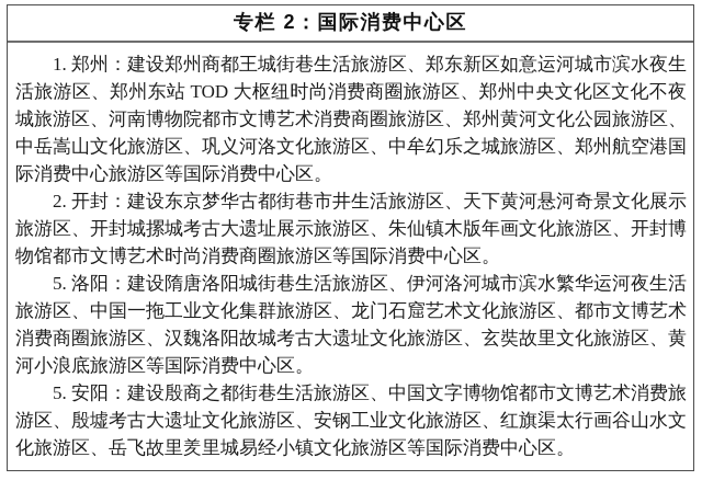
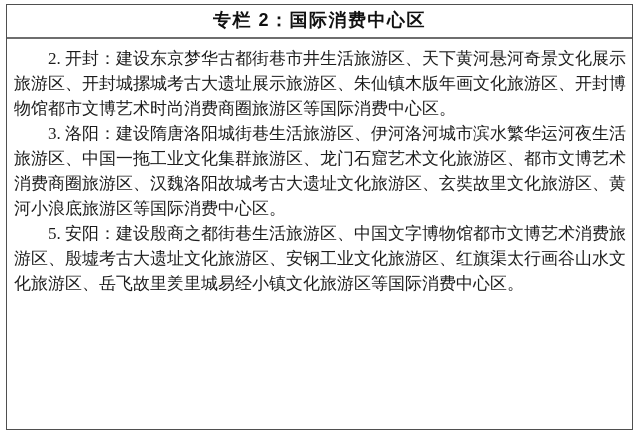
  专栏 2：国际消费中心区
- 1. 郑州：建设郑州商都王城街巷生活旅游区、郑东新区如意运河城市滨水夜生活旅游区、郑州东站 TOD 大枢纽时尚消费商圈旅游区、郑州中央文化区文化不夜城旅游区、河南博物院都市文博艺术消费商圈旅游区、郑州黄河文化公园旅游区、中岳嵩山文化旅游区、巩义河洛文化旅游区、中牟幻乐之城旅游区、郑州航空港国际消费中心旅游区等国际消费中心区。
  2. 开封：建设东京梦华古都街巷市井生活旅游区、天下黄河悬河奇景文化展示旅游区、开封城摞城考古大遗址展示旅游区、朱仙镇木版年画文化旅游区、开封博物馆都市文博艺术时尚消费商圈旅游区等国际消费中心区。
- 5. 洛阳：建设隋唐洛阳城街巷生活旅游区、伊河洛河城市滨水繁华运河夜生活旅游区、中国一拖工业文化集群旅游区、龙门石窟艺术文化旅游区、都市文博艺术消费商圈旅游区、汉魏洛阳故城考古大遗址文化旅游区、玄奘故里文化旅游区、黄河小浪底旅游区等国际消费中心区。
+ 3. 洛阳：建设隋唐洛阳城街巷生活旅游区、伊河洛河城市滨水繁华运河夜生活旅游区、中国一拖工业文化集群旅游区、龙门石窟艺术文化旅游区、都市文博艺术消费商圈旅游区、汉魏洛阳故城考古大遗址文化旅游区、玄奘故里文化旅游区、黄河小浪底旅游区等国际消费中心区。
  5. 安阳：建设殷商之都街巷生活旅游区、中国文字博物馆都市文博艺术消费旅游区、殷墟考古大遗址文化旅游区、安钢工业文化旅游区、红旗渠太行画谷山水文化旅游区、岳飞故里羑里城易经小镇文化旅游区等国际消费中心区。
